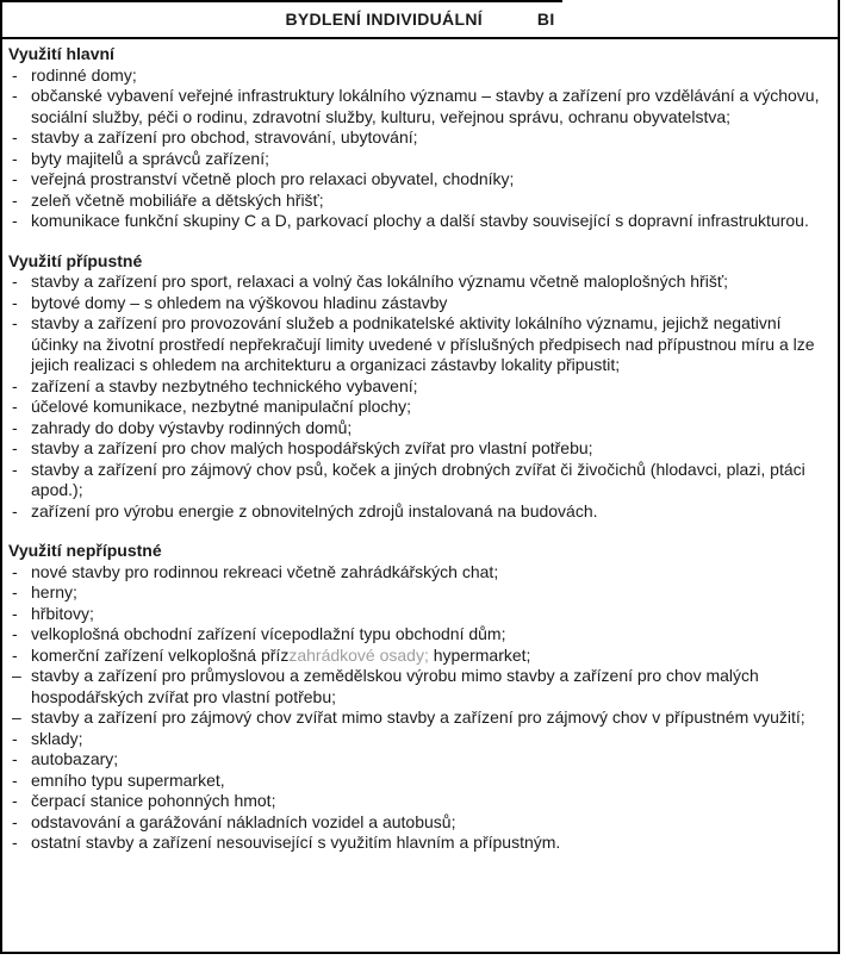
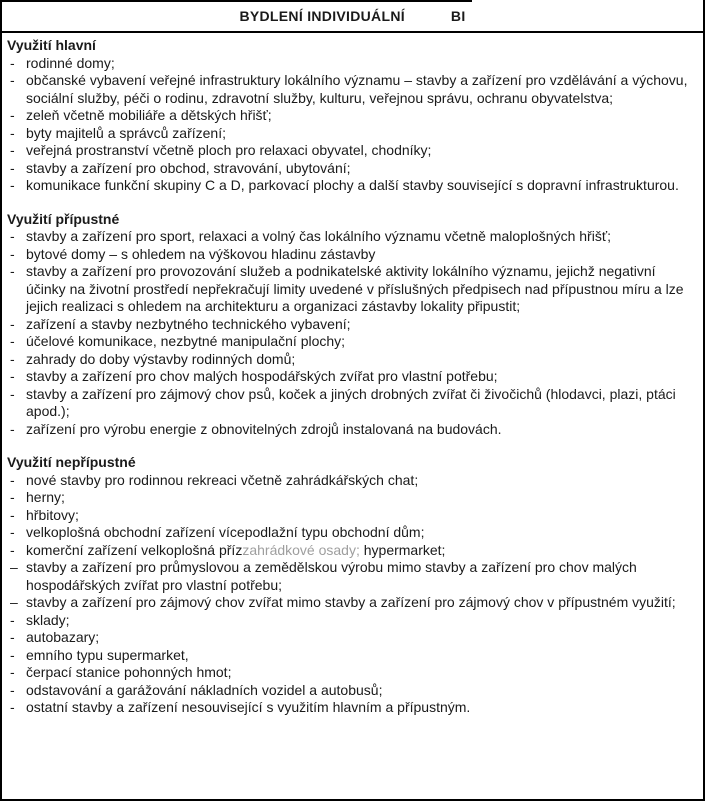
  BYDLENÍ INDIVIDUÁLNÍ
  BI
  Využití hlavní
  -
  rodinné domy;
  -
  občanské vybavení veřejné infrastruktury lokálního významu – stavby a zařízení pro vzdělávání a výchovu, sociální služby, péči o rodinu, zdravotní služby, kulturu, veřejnou správu, ochranu obyvatelstva;
  -
- stavby a zařízení pro obchod, stravování, ubytování;
+ zeleň včetně mobiliáře a dětských hřišť;
  -
  byty majitelů a správců zařízení;
  -
  veřejná prostranství včetně ploch pro relaxaci obyvatel, chodníky;
  -
- zeleň včetně mobiliáře a dětských hřišť;
+ stavby a zařízení pro obchod, stravování, ubytování;
  -
  komunikace funkční skupiny C a D, parkovací plochy a další stavby související s dopravní infrastrukturou.
  Využití přípustné
  -
  stavby a zařízení pro sport, relaxaci a volný čas lokálního významu včetně maloplošných hřišť;
  -
  bytové domy – s ohledem na výškovou hladinu zástavby
  -
  stavby a zařízení pro provozování služeb a podnikatelské aktivity lokálního významu, jejichž negativní účinky na životní prostředí nepřekračují limity uvedené v příslušných předpisech nad přípustnou míru a lze jejich realizaci s ohledem na architekturu a organizaci zástavby lokality připustit;
  -
  zařízení a stavby nezbytného technického vybavení;
  -
  účelové komunikace, nezbytné manipulační plochy;
  -
  zahrady do doby výstavby rodinných domů;
  -
  stavby a zařízení pro chov malých hospodářských zvířat pro vlastní potřebu;
  -
  stavby a zařízení pro zájmový chov psů, koček a jiných drobných zvířat či živočichů (hlodavci, plazi, ptáci apod.);
  -
  zařízení pro výrobu energie z obnovitelných zdrojů instalovaná na budovách.
  Využití nepřípustné
  -
  nové stavby pro rodinnou rekreaci včetně zahrádkářských chat;
  -
  herny;
  -
  hřbitovy;
  -
  velkoplošná obchodní zařízení vícepodlažní typu obchodní dům;
  -
  komerční zařízení velkoplošná přízzahrádkové osady; hypermarket;
  –
  stavby a zařízení pro průmyslovou a zemědělskou výrobu mimo stavby a zařízení pro chov malých hospodářských zvířat pro vlastní potřebu;
  –
  stavby a zařízení pro zájmový chov zvířat mimo stavby a zařízení pro zájmový chov v přípustném využití;
  -
  sklady;
  -
  autobazary;
  -
  emního typu supermarket,
  -
  čerpací stanice pohonných hmot;
  -
  odstavování a garážování nákladních vozidel a autobusů;
  -
  ostatní stavby a zařízení nesouvisející s využitím hlavním a přípustným.
